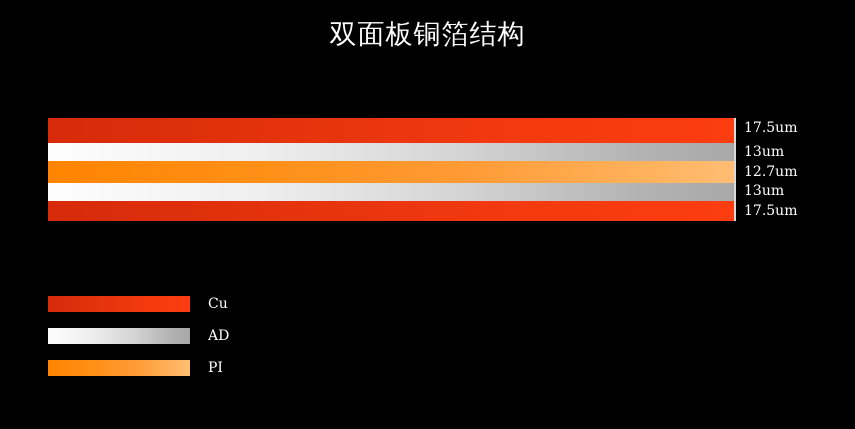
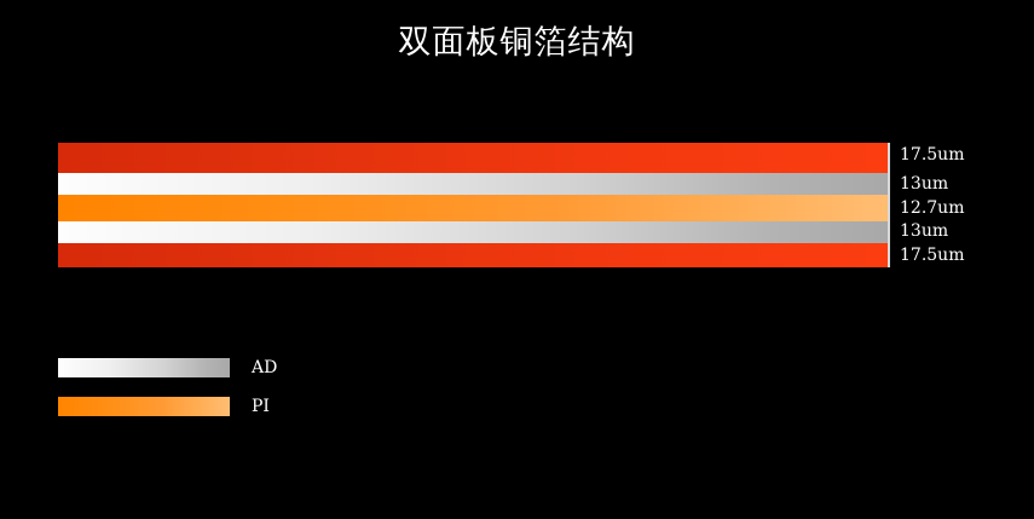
  双面板铜箔结构
  17.5um
  13um
  12.7um
  13um
  17.5um
- Cu
  AD
  PI
